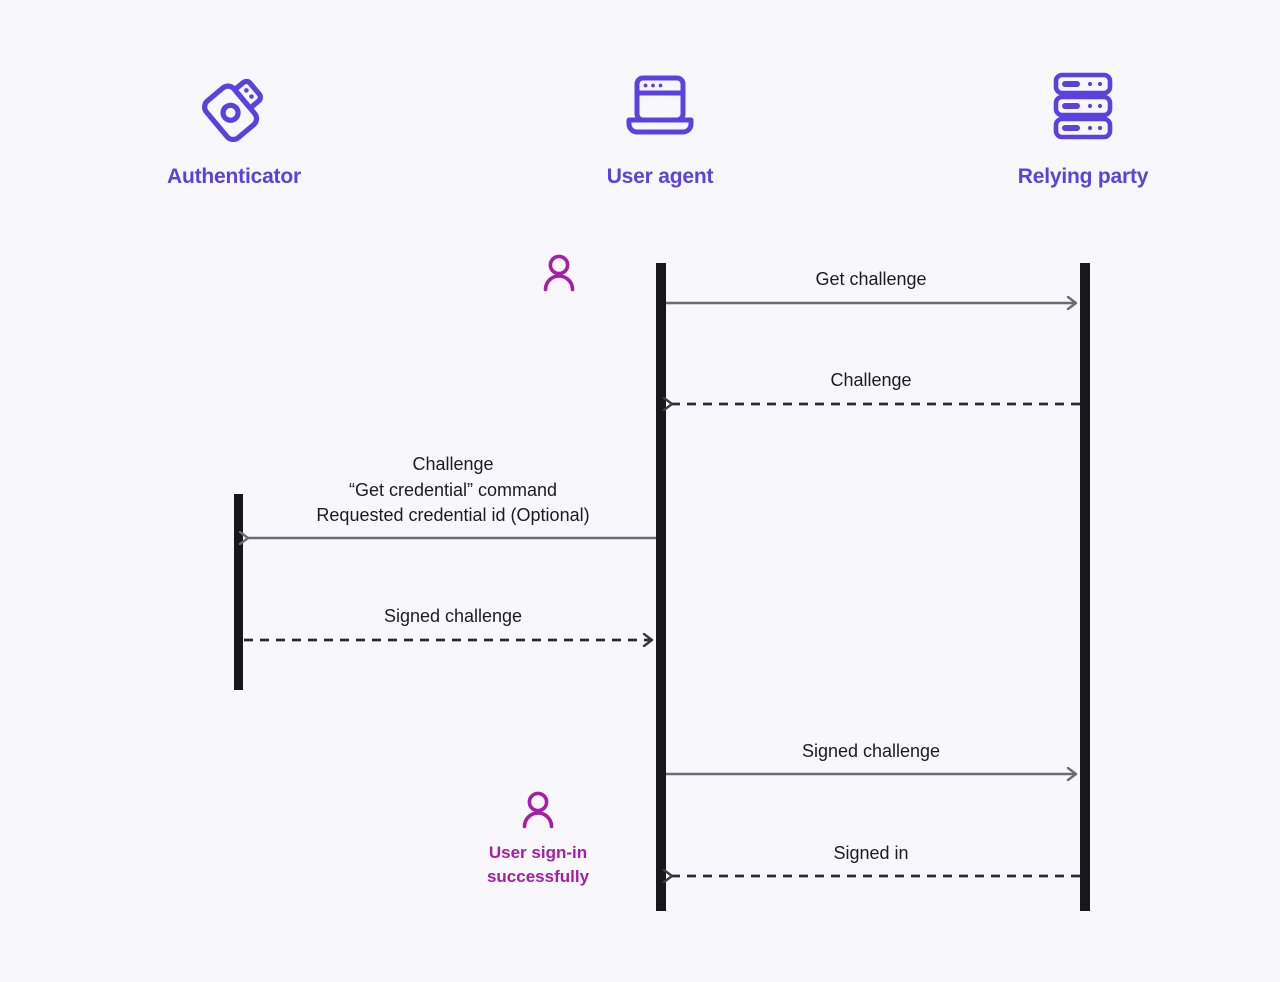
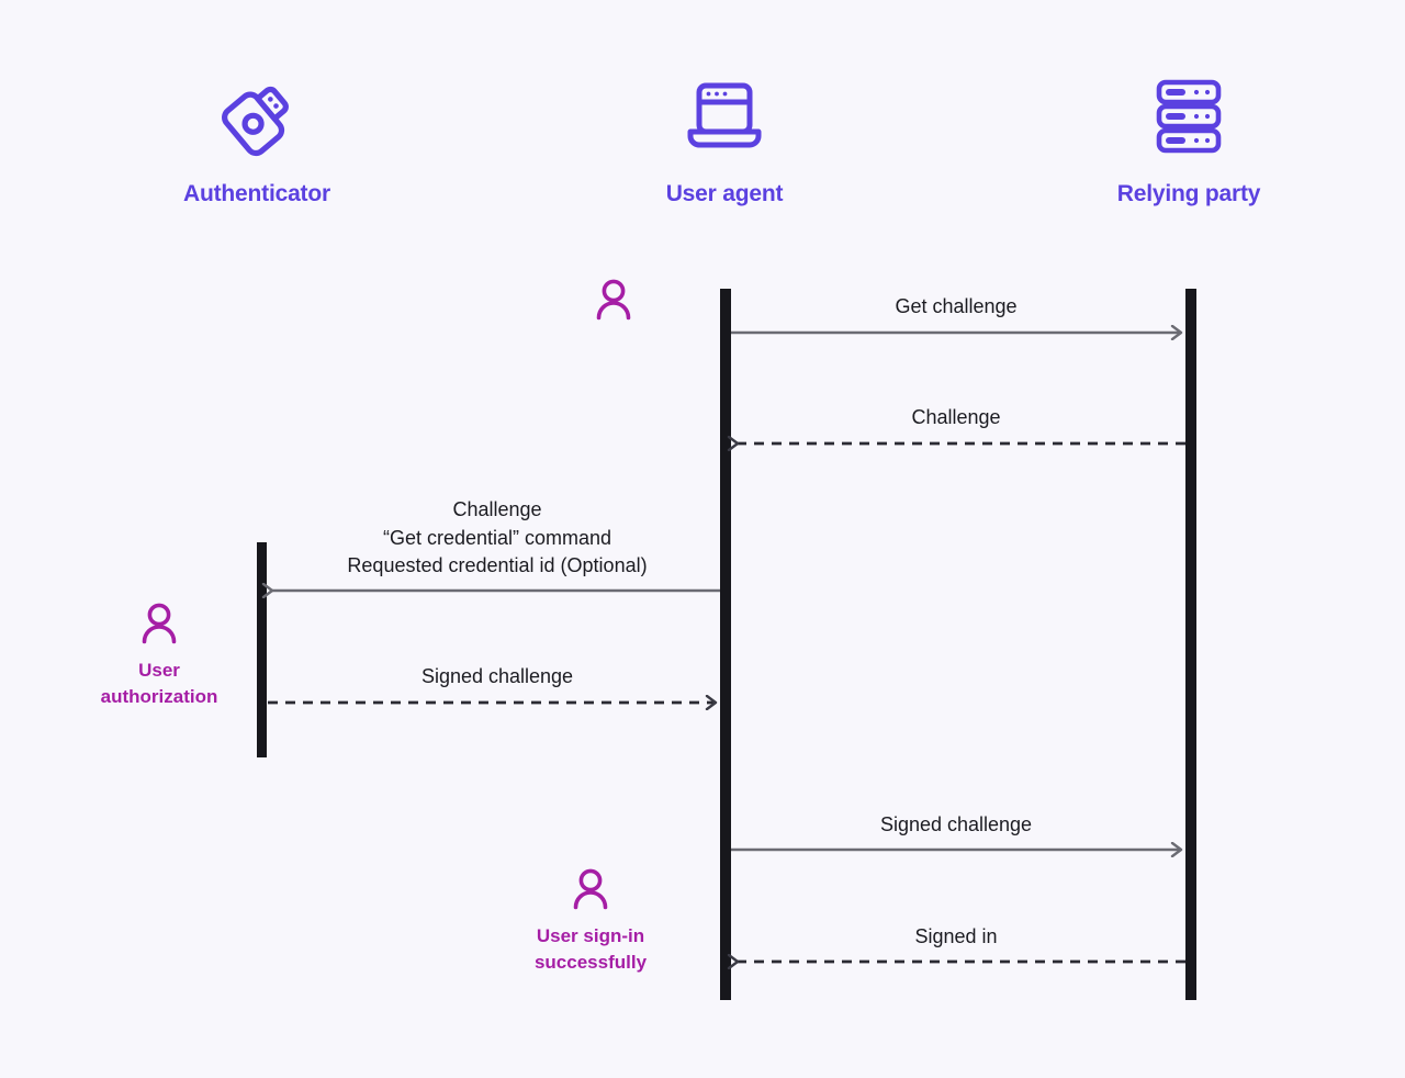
  Authenticator
  User agent
  Relying party
  Get challenge
  Challenge
  Challenge
  “Get credential” command
  Requested credential id (Optional)
  Signed challenge
  Signed challenge
  Signed in
+ User
+ authorization
  User sign-in
  successfully
